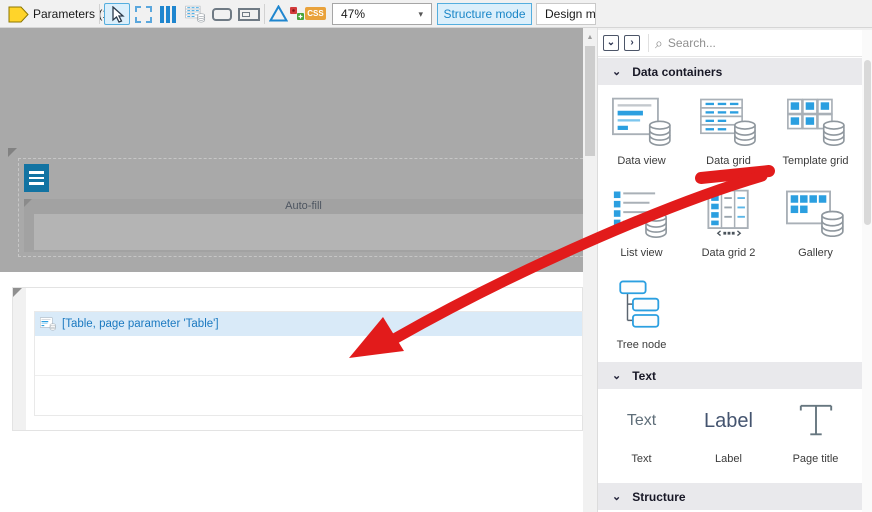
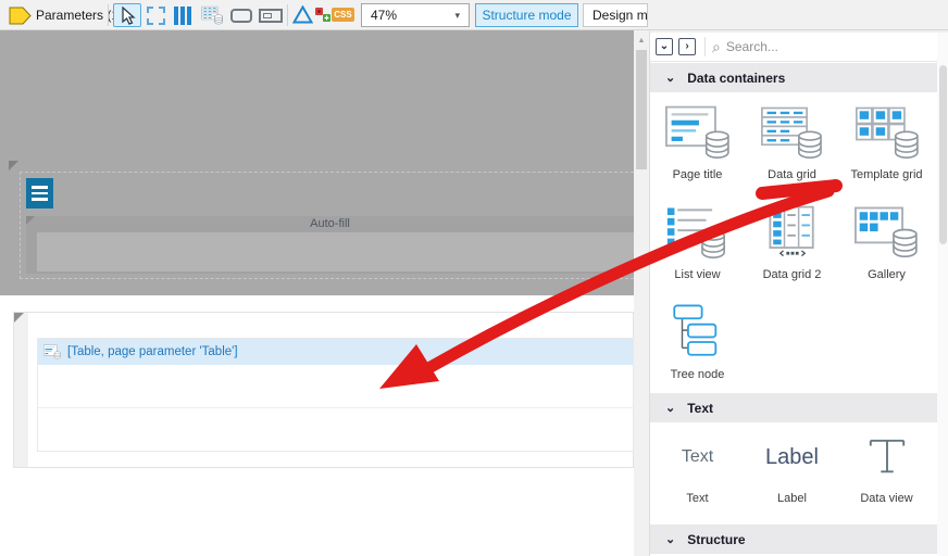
  Parameters (
  CSS
  47%
  ▾
  Structure mode
  Design m
  Auto-fill
  [Table, page parameter 'Table']
  ⌄
  ›
  ⌕
  Search...
  ⌄
  Data containers
- Data view
+ Page title
  Data grid
  Template grid
  List view
  Data grid 2
  Gallery
  Tree node
  ⌄
  Text
  Text
  Text
  Label
  Label
- Page title
+ Data view
  ⌄
  Structure
